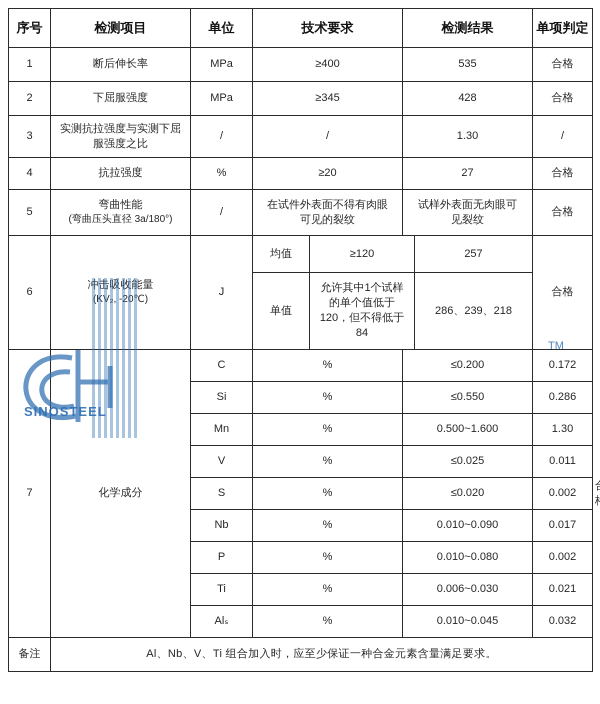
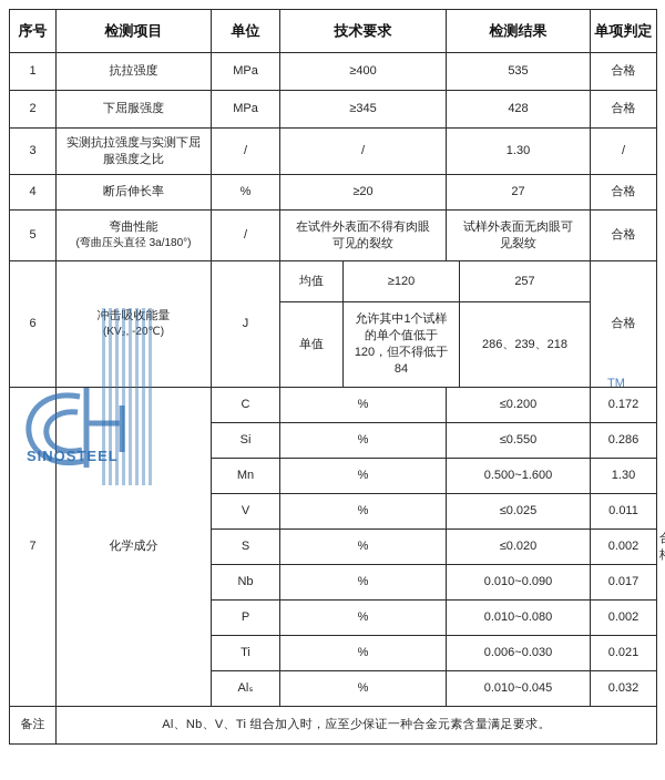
  序号	检测项目	单位	技术要求	检测结果	单项判定
- 1	断后伸长率	MPa	≥400	535	合格
+ 1	抗拉强度	MPa	≥400	535	合格
  2	下屈服强度	MPa	≥345	428	合格
  3	实测抗拉强度与实测下屈服强度之比	/	/	1.30	/
- 4	抗拉强度	%	≥20	27	合格
+ 4	断后伸长率	%	≥20	27	合格
  5	弯曲性能 (弯曲压头直径 3a/180°)	/	在试件外表面不得有肉眼可见的裂纹	试样外表面无肉眼可见裂纹	合格
  6	冲击吸收能量 (KV₂, -20℃)	J
  均值	≥120	257
  单值	允许其中1个试样的单个值低于120，但不得低于84	286、239、218
  				合格
  7	化学成分	C	%	≤0.200	0.172
  Si	%	≤0.550	0.286
  Mn	%	0.500~1.600	1.30
  V	%	≤0.025	0.011
  S	%	≤0.020	0.002
  Nb	%	0.010~0.090	0.017
  P	%	0.010~0.080	0.002
  Ti	%	0.006~0.030	0.021
  Alₛ	%	0.010~0.045	0.032
  备注	Al、Nb、V、Ti 组合加入时，应至少保证一种合金元素含量满足要求。
  SINOSTEEL
  TM
